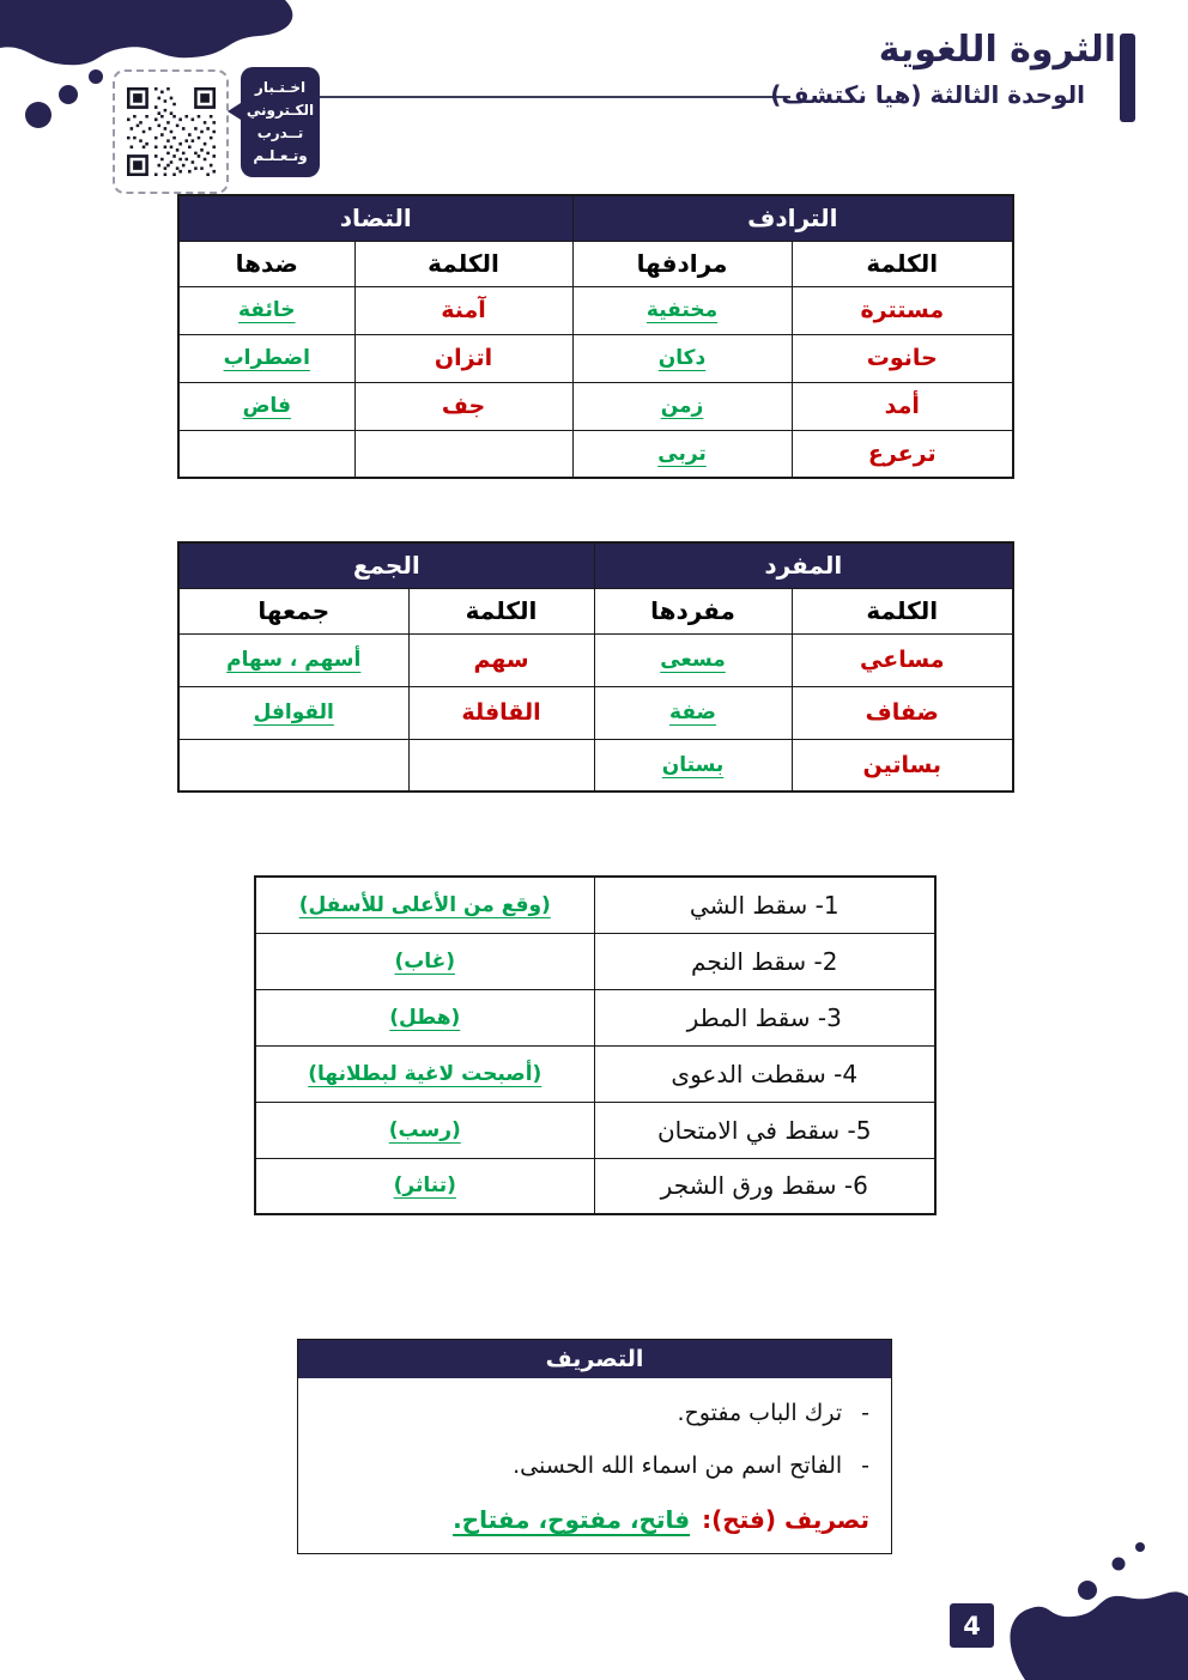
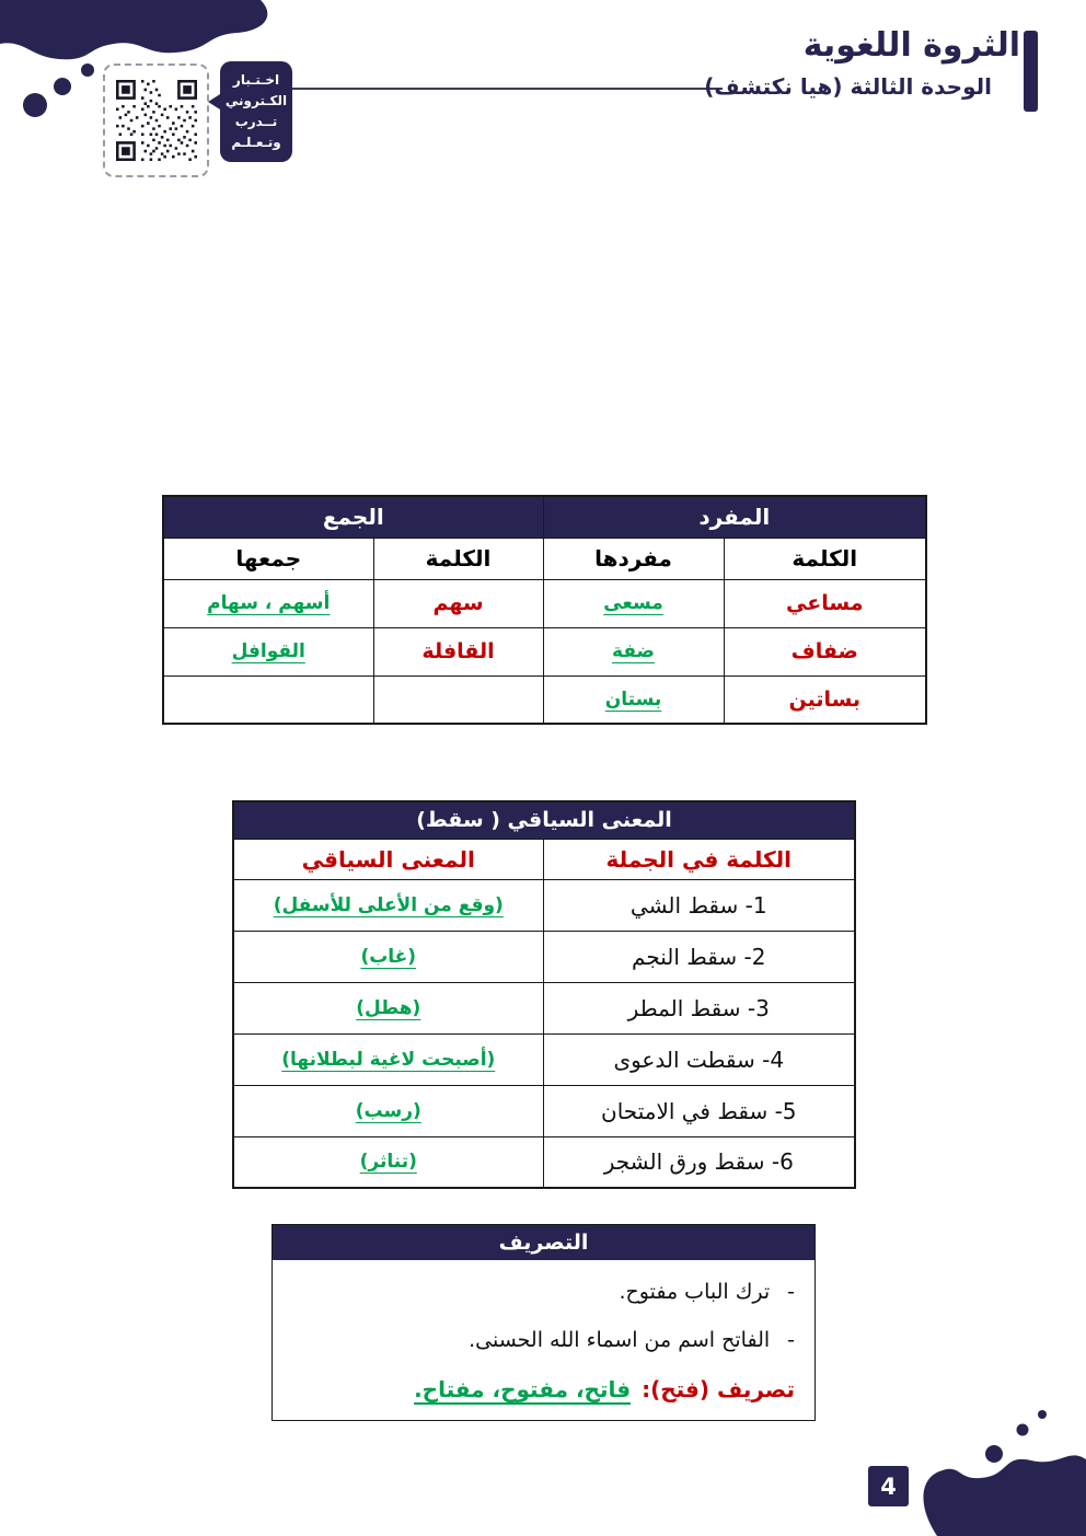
  الثروة اللغوية
  الوحدة الثالثة (هيا نكتشف)
  اخـتـبار
  الكـتروني
  تــدرب
  وتـعـلـم
- الترادف	التضاد
- الكلمة	مرادفها	الكلمة	ضدها
- مستترة	مختفية	آمنة	خائفة
- حانوت	دكان	اتزان	اضطراب
- أمد	زمن	جف	فاض
- ترعرع	تربى
  المفرد	الجمع
  الكلمة	مفردها	الكلمة	جمعها
  مساعي	مسعى	سهم	أسهم ، سهام
  ضفاف	ضفة	القافلة	القوافل
  بساتين	بستان
+ المعنى السياقي ( سقط)
+ الكلمة في الجملة	المعنى السياقي
  1- سقط الشي	(وقع من الأعلى للأسفل)
  2- سقط النجم	(غاب)
  3- سقط المطر	(هطل)
  4- سقطت الدعوى	(أصبحت لاغية لبطلانها)
  5- سقط في الامتحان	(رسب)
  6- سقط ورق الشجر	(تناثر)
  التصريف
  -
  ترك الباب مفتوح.
  -
  الفاتح اسم من اسماء الله الحسنى.
  تصريف (فتح):
  فاتح، مفتوح، مفتاح.
  4
